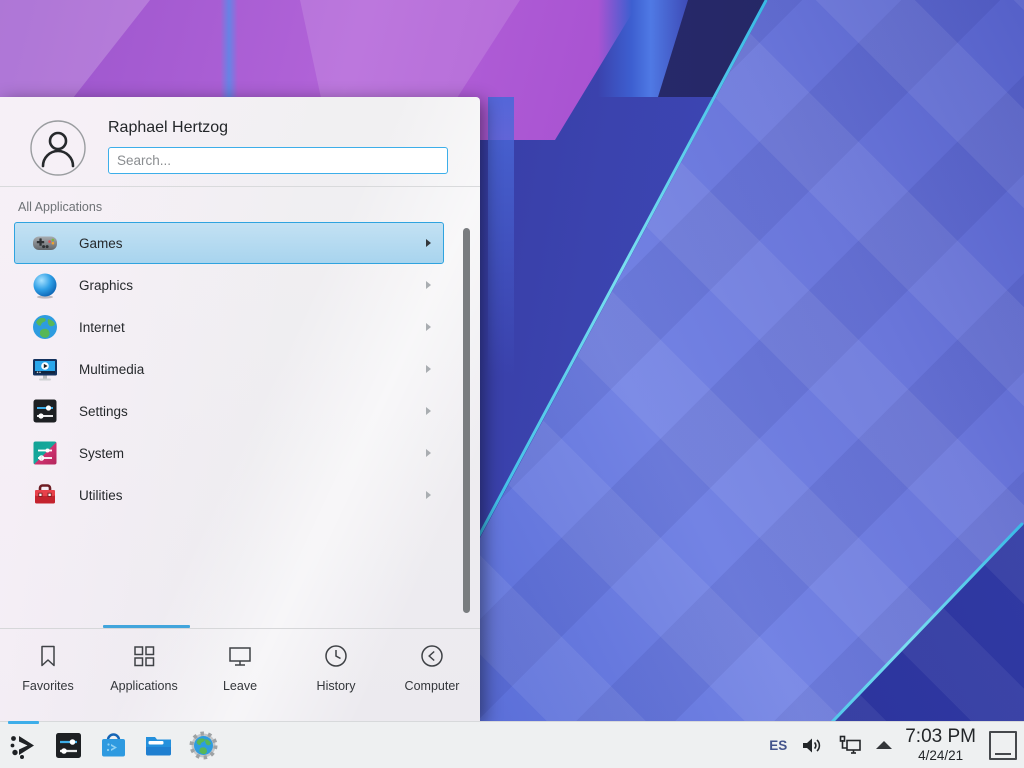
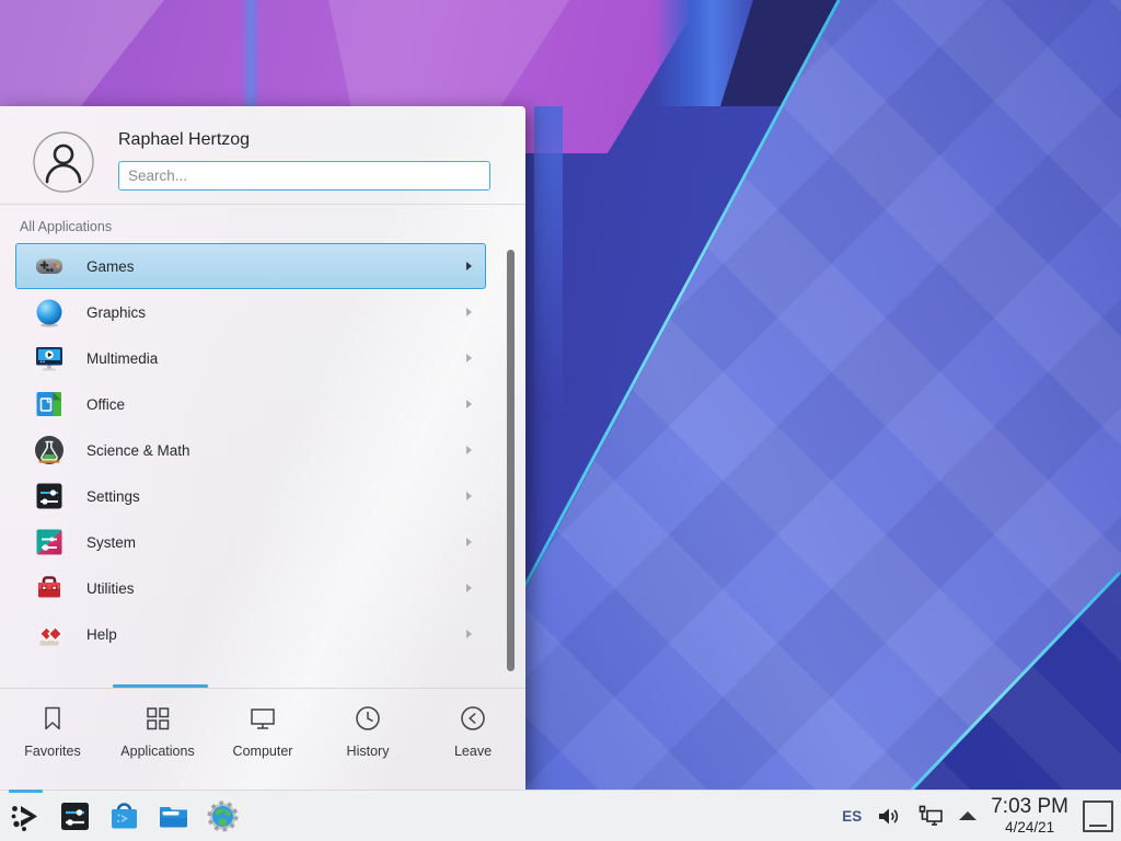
  Raphael Hertzog
  Search...
  All Applications
  Games
  Graphics
- Internet
  Multimedia
+ Office
+ Science & Math
  Settings
  System
  Utilities
+ Help
  Favorites
  Applications
- Leave
+ Computer
  History
- Computer
+ Leave
  ES
  7:03 PM
  4/24/21
